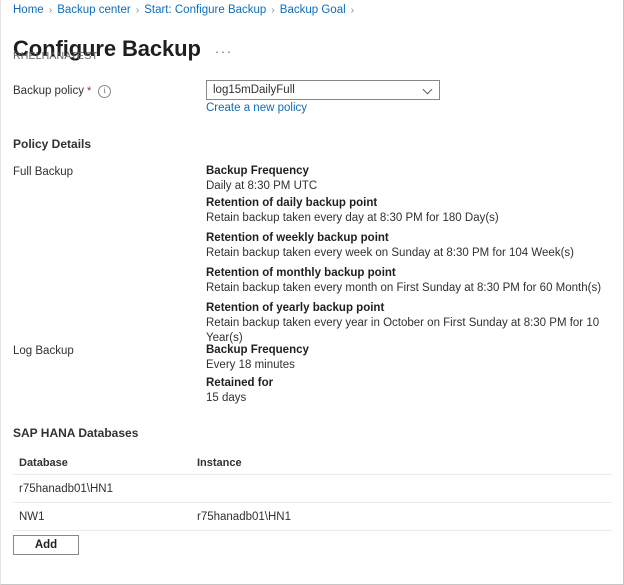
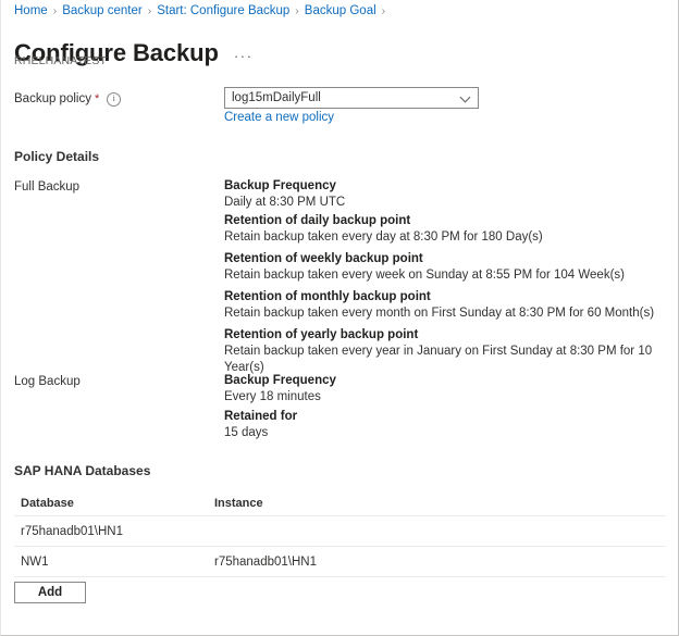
  Home
  ›
  Backup center
  ›
  Start: Configure Backup
  ›
  Backup Goal
  ›
  Configure Backup
  ···
  RHELHANATEST
  Backup policy
  *
  i
  log15mDailyFull
  Create a new policy
  Policy Details
  Full Backup
  Backup Frequency
  Daily at 8:30 PM UTC
  Retention of daily backup point
  Retain backup taken every day at 8:30 PM for 180 Day(s)
  Retention of weekly backup point
- Retain backup taken every week on Sunday at 8:30 PM for 104 Week(s)
+ Retain backup taken every week on Sunday at 8:55 PM for 104 Week(s)
  Retention of monthly backup point
  Retain backup taken every month on First Sunday at 8:30 PM for 60 Month(s)
  Retention of yearly backup point
- Retain backup taken every year in October on First Sunday at 8:30 PM for 10 Year(s)
+ Retain backup taken every year in January on First Sunday at 8:30 PM for 10 Year(s)
  Log Backup
  Backup Frequency
  Every 18 minutes
  Retained for
  15 days
  SAP HANA Databases
  Database
  Instance
  r75hanadb01\HN1
  NW1
  r75hanadb01\HN1
  Add
